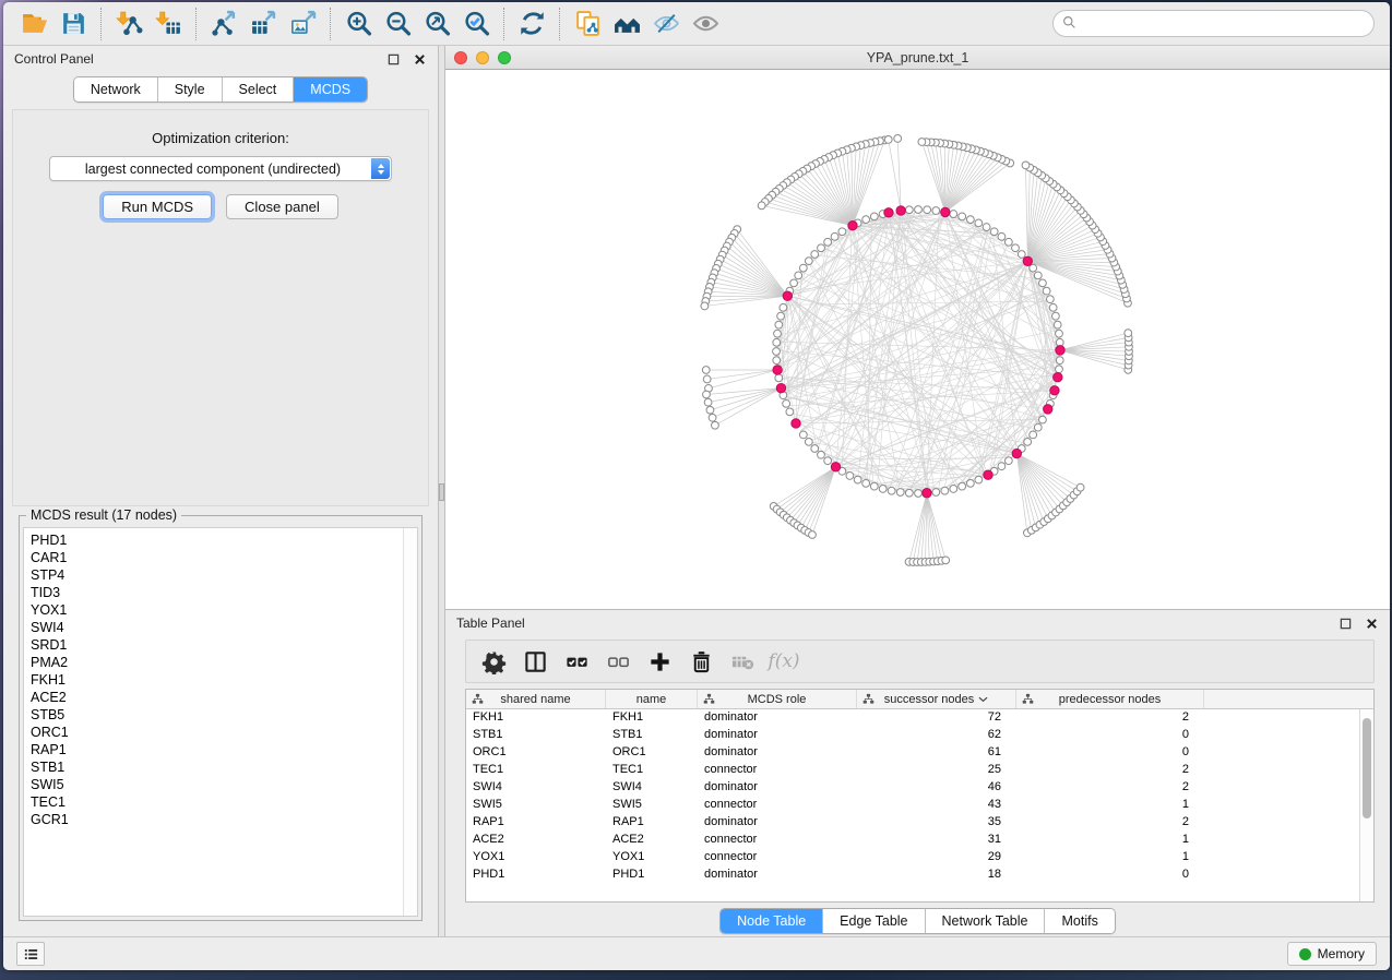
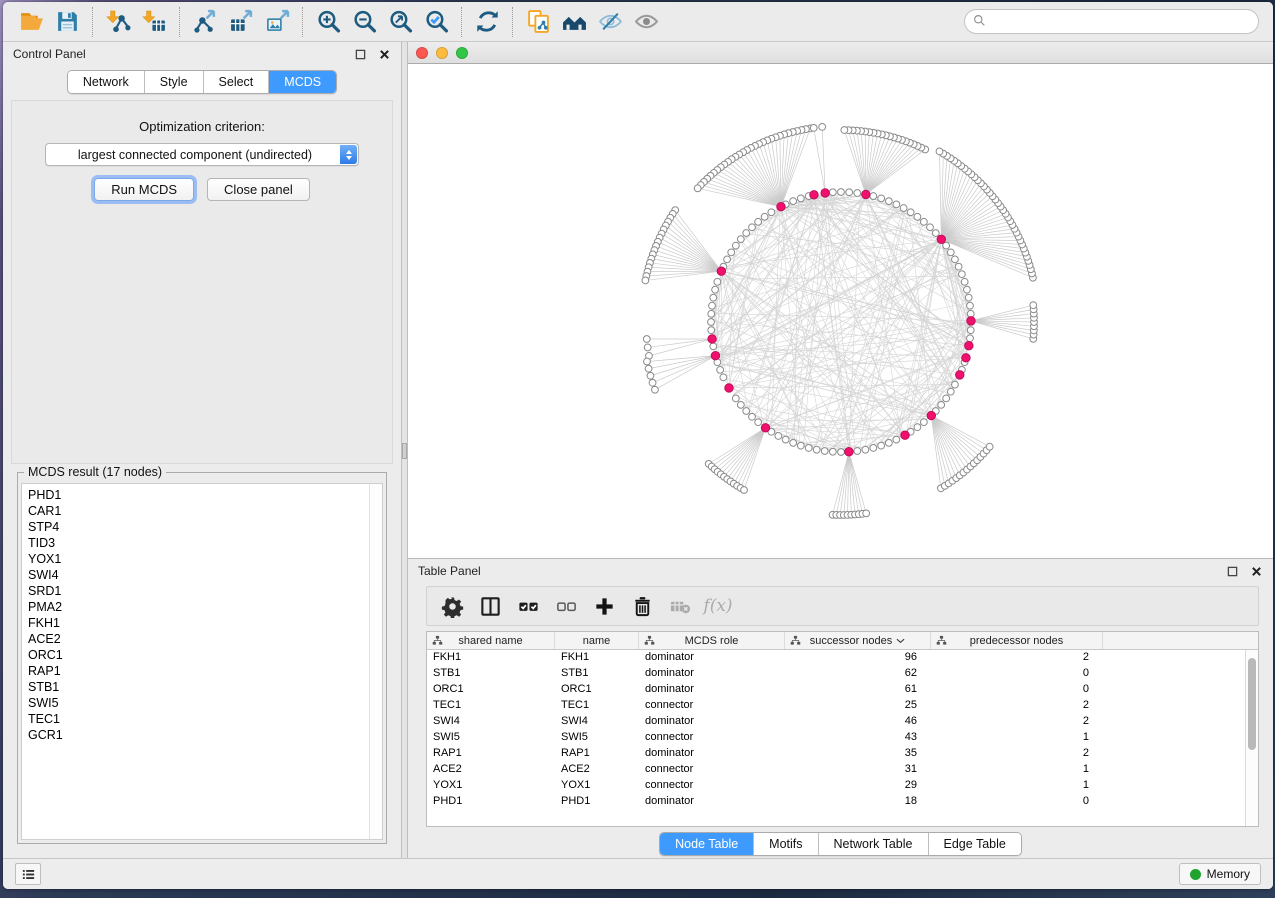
  Control Panel
  Network
  Style
  Select
  MCDS
  Optimization criterion:
  largest connected component (undirected)
  Run MCDS
  Close panel
  MCDS result (17 nodes)
  PHD1
  CAR1
  STP4
  TID3
  YOX1
  SWI4
  SRD1
  PMA2
  FKH1
  ACE2
- STB5
  ORC1
  RAP1
  STB1
  SWI5
  TEC1
  GCR1
- YPA_prune.txt_1
  Table Panel
  f(x)
  shared name
  name
  MCDS role
  successor nodes
  predecessor nodes
  FKH1
  FKH1
  dominator
- 72
+ 96
  2
  STB1
  STB1
  dominator
  62
  0
  ORC1
  ORC1
  dominator
  61
  0
  TEC1
  TEC1
  connector
  25
  2
  SWI4
  SWI4
  dominator
  46
  2
  SWI5
  SWI5
  connector
  43
  1
  RAP1
  RAP1
  dominator
  35
  2
  ACE2
  ACE2
  connector
  31
  1
  YOX1
  YOX1
  connector
  29
  1
  PHD1
  PHD1
  dominator
  18
  0
  Node Table
- Edge Table
+ Motifs
  Network Table
- Motifs
+ Edge Table
  Memory
